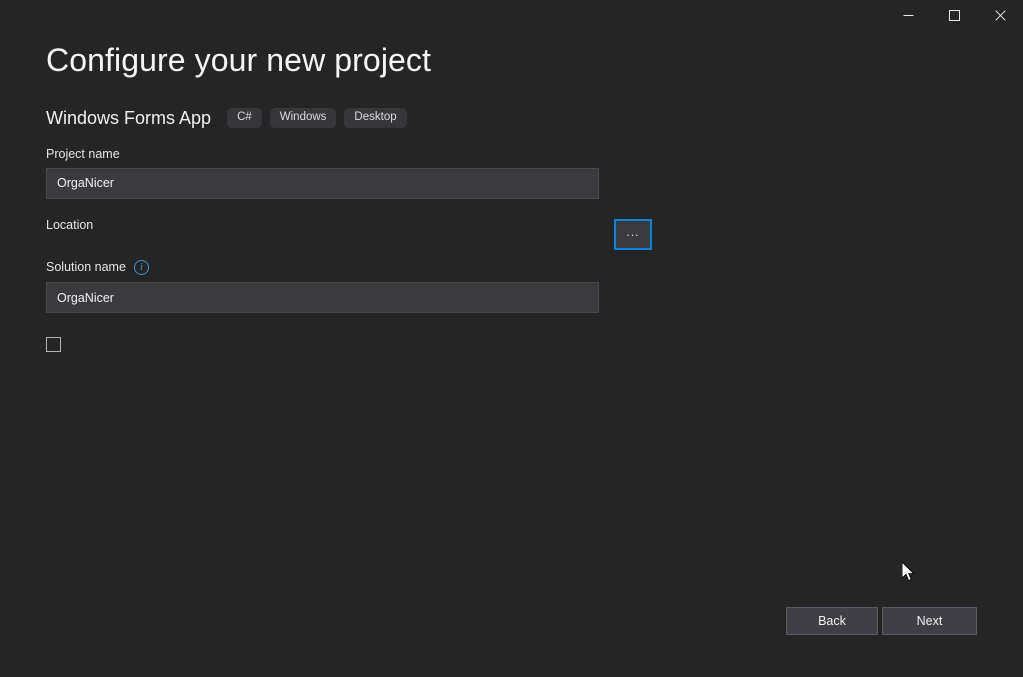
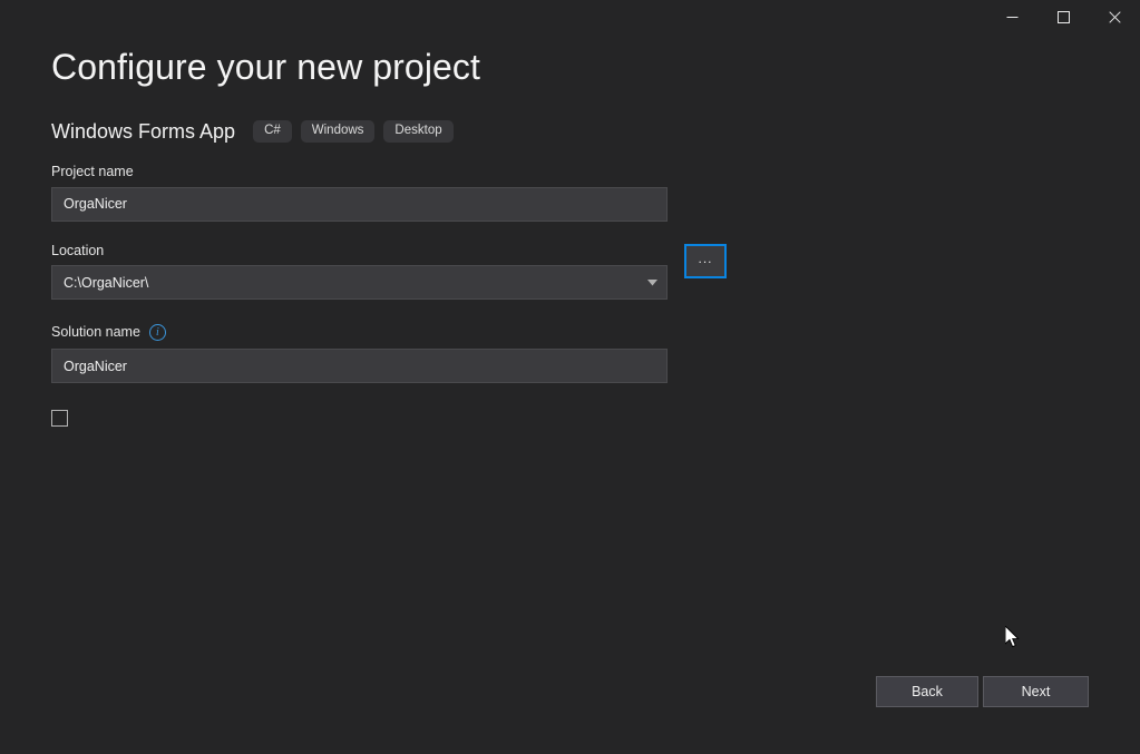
  Configure your new project
  Windows Forms App
  C#
  Windows
  Desktop
  Project name
  OrgaNicer
  Location
+ C:\OrgaNicer\
  ...
  Solution name
  i
  OrgaNicer
  Back
  Next
